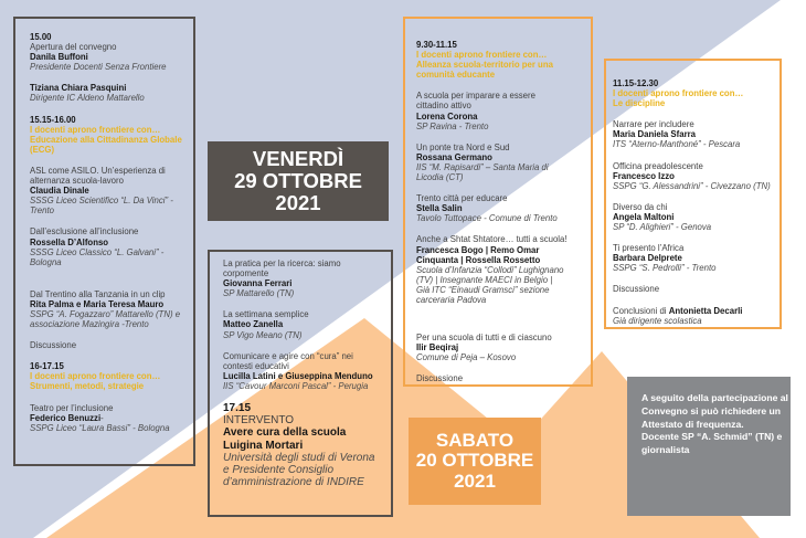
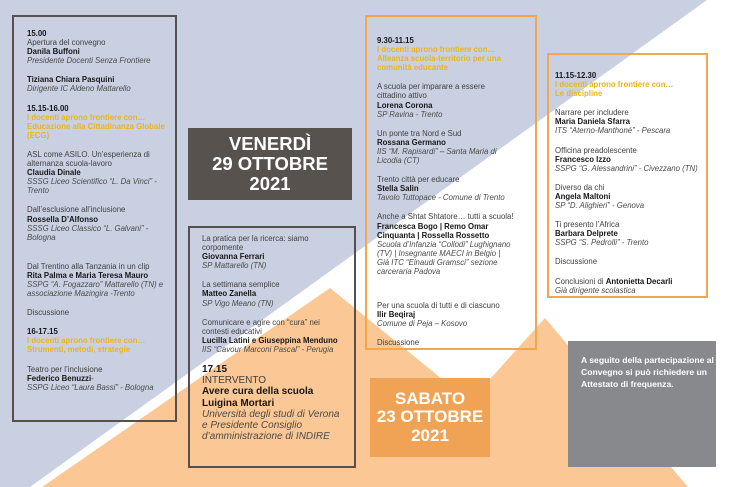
  15.00
  Apertura del convegno
  Danila Buffoni
  Presidente Docenti Senza Frontiere
  Tiziana Chiara Pasquini
  Dirigente IC Aldeno Mattarello
  15.15-16.00
  I docenti aprono frontiere con…
  Educazione alla Cittadinanza Globale
  (ECG)
  ASL come ASILO. Un’esperienza di
  alternanza scuola-lavoro
  Claudia Dinale
  SSSG Liceo Scientifico “L. Da Vinci” -
  Trento
  Dall’esclusione all’inclusione
  Rossella D’Alfonso
  SSSG Liceo Classico “L. Galvani” -
  Bologna
  Dal Trentino alla Tanzania in un clip
  Rita Palma e Maria Teresa Mauro
  SSPG “A. Fogazzaro” Mattarello (TN) e
  associazione Mazingira -Trento
  Discussione
  16-17.15
  I docenti aprono frontiere con…
  Strumenti, metodi, strategie
  Teatro per l’inclusione
  Federico Benuzzi-
  SSPG Liceo “Laura Bassi” - Bologna
  VENERDÌ
  29 OTTOBRE
  2021
  La pratica per la ricerca: siamo
  corpomente
  Giovanna Ferrari
  SP Mattarello (TN)
  La settimana semplice
  Matteo Zanella
  SP Vigo Meano (TN)
  Comunicare e agire con “cura” nei
  contesti educativi
  Lucilla Latini e Giuseppina Menduno
  IIS “Cavour Marconi Pascal” - Perugia
  17.15
  INTERVENTO
  Avere cura della scuola
  Luigina Mortari
  Università degli studi di Verona
  e Presidente Consiglio
  d’amministrazione di INDIRE
  9.30-11.15
  I docenti aprono frontiere con…
  Alleanza scuola-territorio per una
  comunità educante
  A scuola per imparare a essere
  cittadino attivo
  Lorena Corona
  SP Ravina - Trento
  Un ponte tra Nord e Sud
  Rossana Germano
  IIS “M. Rapisardi” – Santa Maria di
  Licodia (CT)
  Trento città per educare
  Stella Salin
  Tavolo Tuttopace - Comune di Trento
  Anche a Shtat Shtatore… tutti a scuola!
  Francesca Bogo | Remo Omar
  Cinquanta | Rossella Rossetto
  Scuola d’Infanzia “Collodi” Lughignano
  (TV) | Insegnante MAECI in Belgio |
  Già ITC “Einaudi Gramsci” sezione
  carceraria Padova
  Per una scuola di tutti e di ciascuno
  Ilir Beqiraj
  Comune di Peja – Kosovo
  Discussione
  11.15-12.30
  I docenti aprono frontiere con…
  Le discipline
  Narrare per includere
  Maria Daniela Sfarra
  ITS “Aterno-Manthoné” - Pescara
  Officina preadolescente
  Francesco Izzo
  SSPG “G. Alessandrini” - Civezzano (TN)
  Diverso da chi
  Angela Maltoni
  SP “D. Alighieri” - Genova
  Ti presento l’Africa
  Barbara Delprete
  SSPG “S. Pedrolli” - Trento
  Discussione
  Conclusioni di Antonietta Decarli
  Già dirigente scolastica
  SABATO
- 20 OTTOBRE
+ 23 OTTOBRE
  2021
  A seguito della partecipazione al
  Convegno si può richiedere un
  Attestato di frequenza.
- Docente SP “A. Schmid” (TN) e
- giornalista
